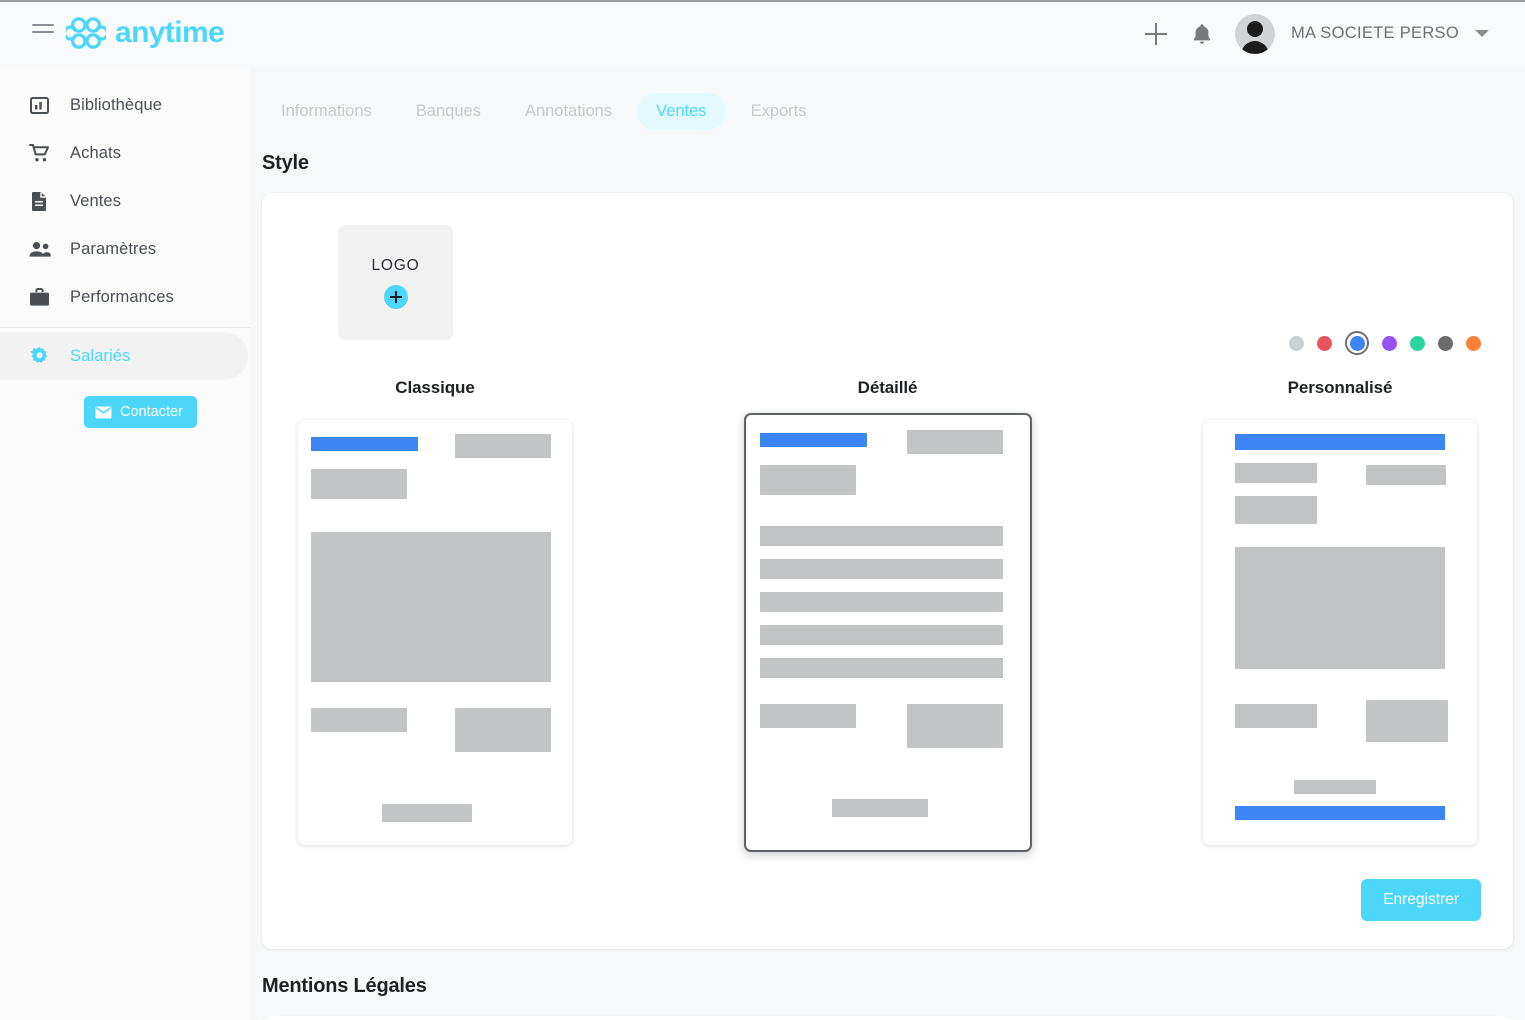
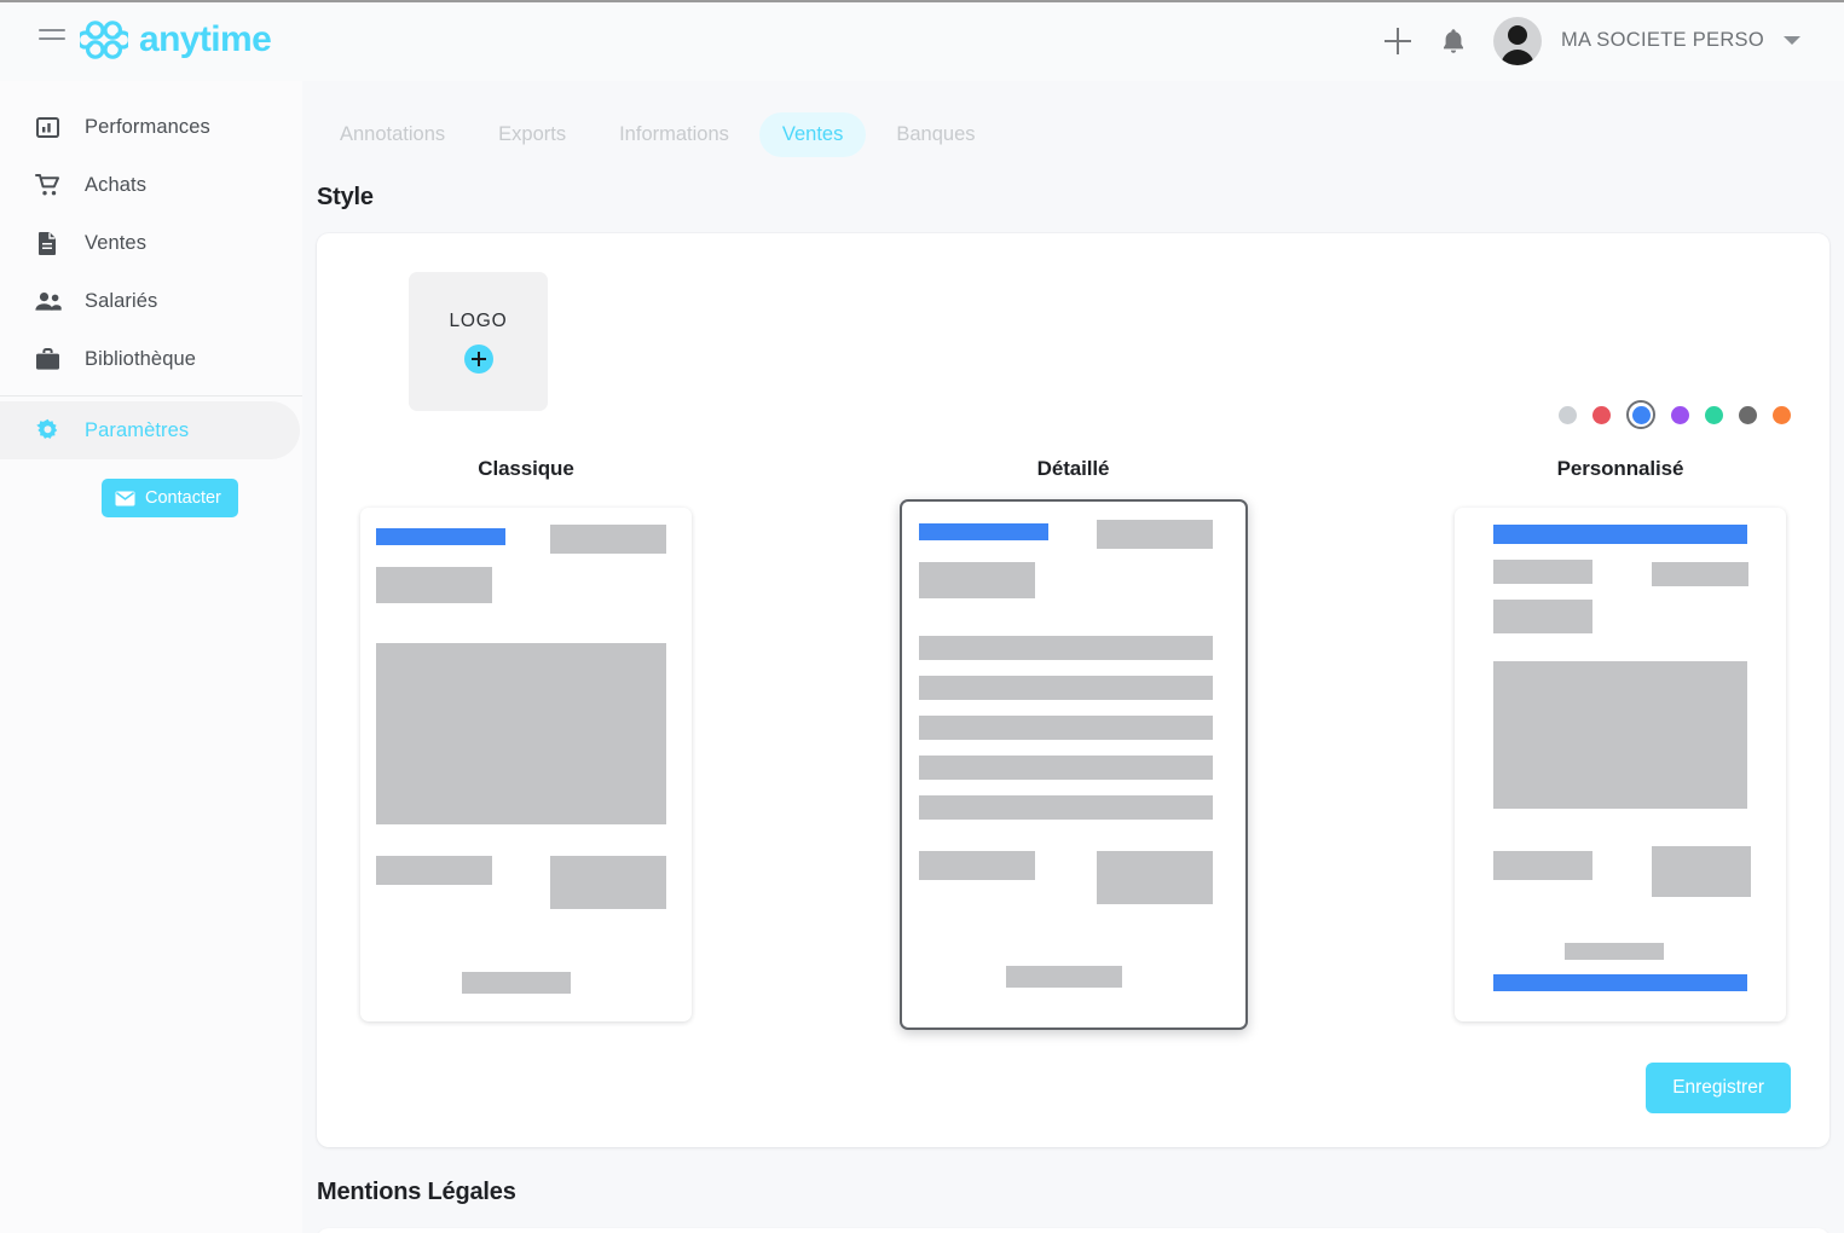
  anytime
  MA SOCIETE PERSO
- Bibliothèque
+ Performances
  Achats
  Ventes
- Paramètres
+ Salariés
- Performances
+ Bibliothèque
- Salariés
+ Paramètres
  Contacter
- Informations
+ Annotations
- Banques
+ Exports
- Annotations
+ Informations
  Ventes
- Exports
+ Banques
  Style
  LOGO
  Classique
  Détaillé
  Personnalisé
  Enregistrer
  Mentions Légales
